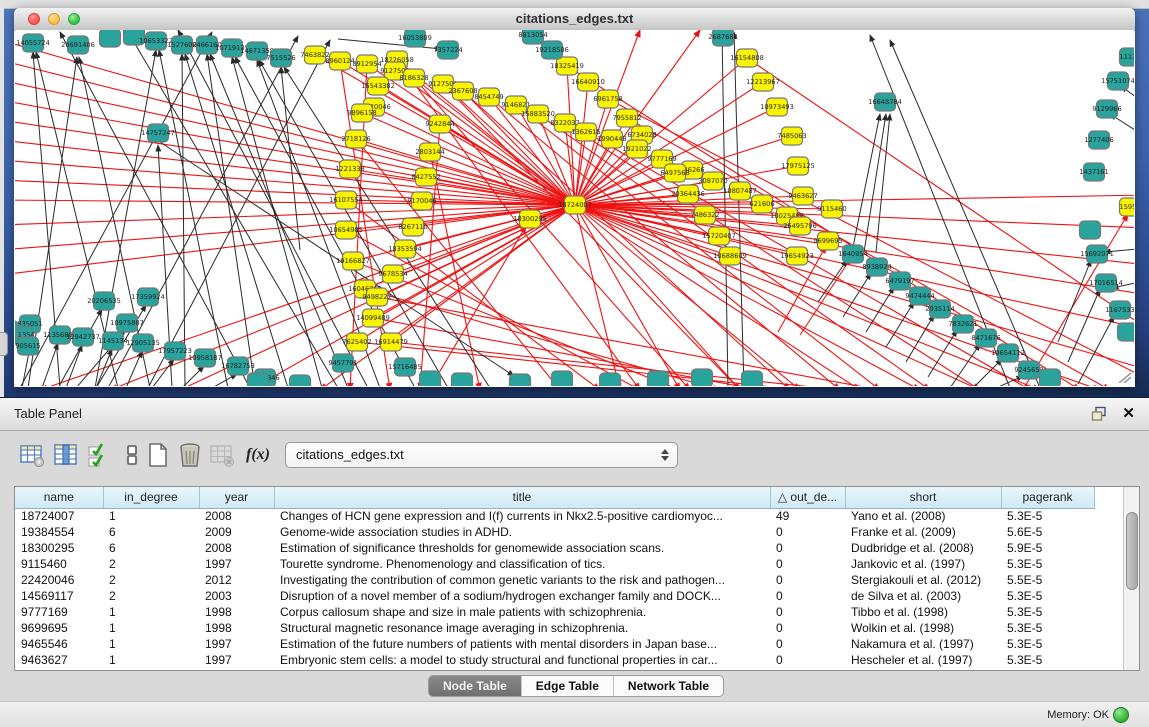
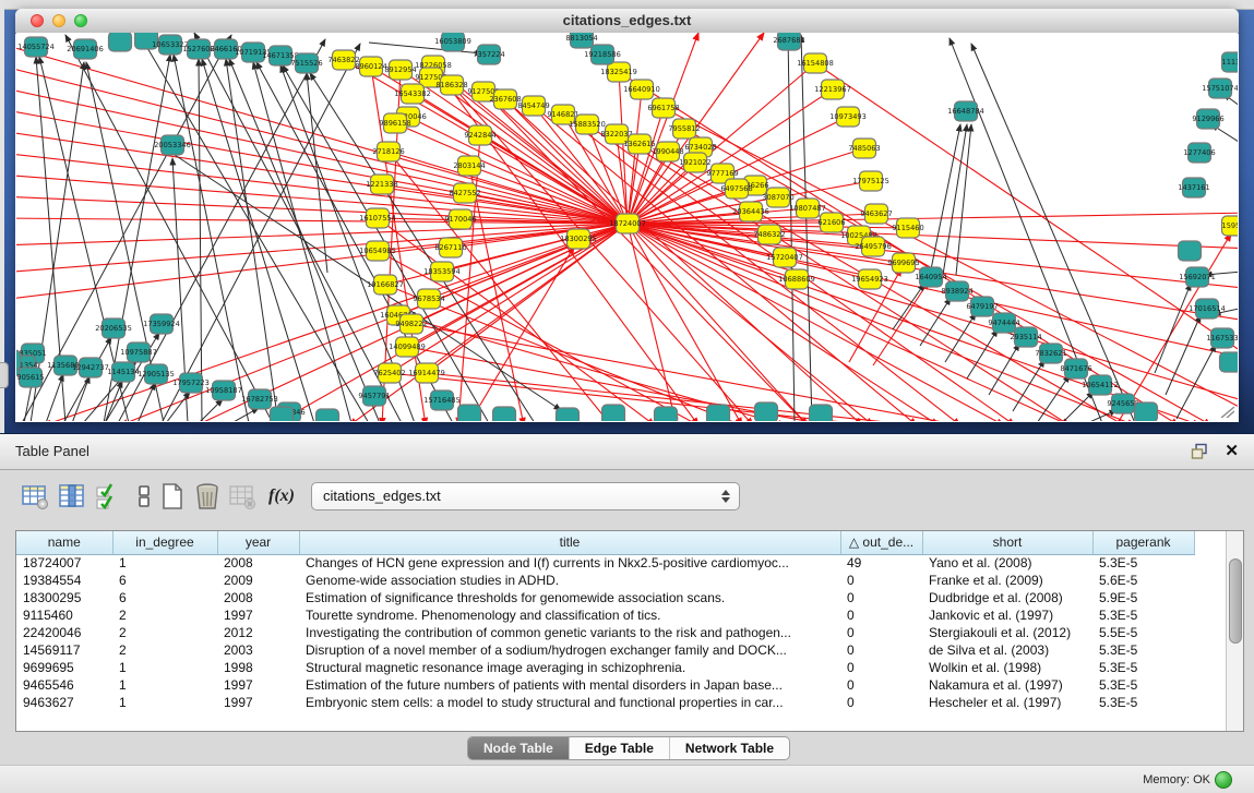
  citations_edges.txt
  8960124
  8912954
  18226058
  912750
  8186328
  912750
  16543382
  2367608
  8454749
  9146821
  15883520
  832203
  1362615
  18325419
  16640910
  9896158
  2718126
  2803144
  6961758
  7955812
  7463822
  1221338
  16107554
  10654985
  19166827
  9498222
  14099489
  9678534
  18353594
  8267110
  9170046
  8427552
  7625402
  16914479
  18300295
  6734028
  1990448
  1921022
  9777169
  6497568
  3087070
  7485063
  17975125
  10807487
  20364436
  9463627
  621606
  9115460
  10025488
  26495796
  7486322
  15720407
  9699695
  10688609
  19654923
  16154808
  12213967
  10973493
  14055724
  20691406
  10653327
  1527602
  6466160
  1071913
  1467135
  7515526
  16053809
  7357224
  8813054
  19218586
  2687682
  16648784
- 14757247
+ 20053346
  20206535
  17359924
  10975887
  835051
  1135680
  12942737
  1145134
  12905135
  17957223
  10958187
  16782753
  9457791
  15716485
  905615
  1640954
  8938924
  6479197
  9474444
  2935114
  7832621
  8471676
  10654112
  924565
  15751074
  9129966
  1277406
  1437161
  15692071
  17016514
  1167533
  18724007
  Table Panel
  ✕
  f(x)
  citations_edges.txt
  name	in_degree	year	title	△ out_de...	short	pagerank
  18724007	1	2008	Changes of HCN gene expression and I(f) currents in Nkx2.5-positive cardiomyoc...	49	Yano et al. (2008)	5.3E-5
  19384554	6	2009	Genome-wide association studies in ADHD.	0	Franke et al. (2009)	5.6E-5
  18300295	6	2008	Estimation of significance thresholds for genomewide association scans.	0	Dudbridge et al. (2008)	5.9E-5
  9115460	2	1997	Tourette syndrome. Phenomenology and classification of tics.	0	Jankovic et al. (1997)	5.3E-5
  22420046	2	2012	Investigating the contribution of common genetic variants to the risk and pathogen...	0	Stergiakouli et al. (2012)	5.5E-5
  14569117	2	2003	Disruption of a novel member of a sodium/hydrogen exchanger family and DOCK...	0	de Silva et al. (2003)	5.3E-5
- 9777169	1	1998	Corpus callosum shape and size in male patients with schizophrenia.	0	Tibbo et al. (1998)	5.3E-5
  9699695	1	1998	Structural magnetic resonance image averaging in schizophrenia.	0	Wolkin et al. (1998)	5.3E-5
  9465546	1	1997	Estimation of the future numbers of patients with mental disorders in Japan base...	0	Nakamura et al. (1997)	5.3E-5
  9463627	1	1997	Embryonic stem cells: a model to study structural and functional properties in car...	0	Hescheler et al. (1997)	5.3E-5
  Node Table
  Edge Table
  Network Table
  Memory: OK
